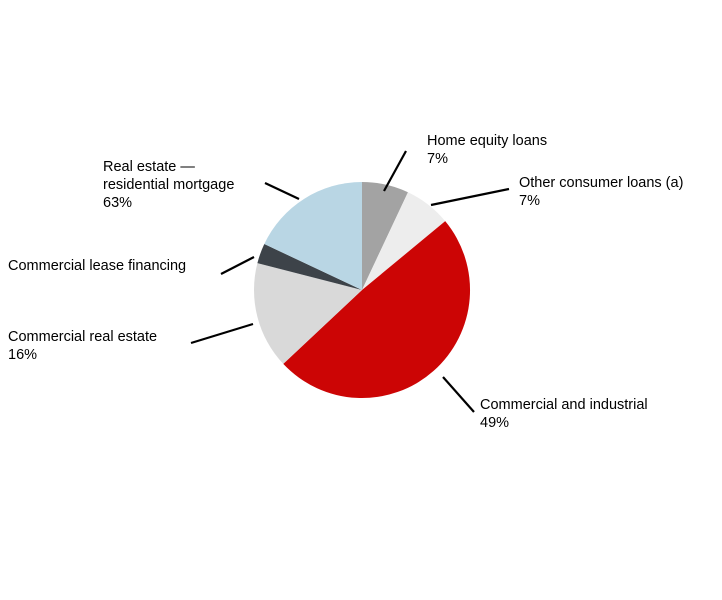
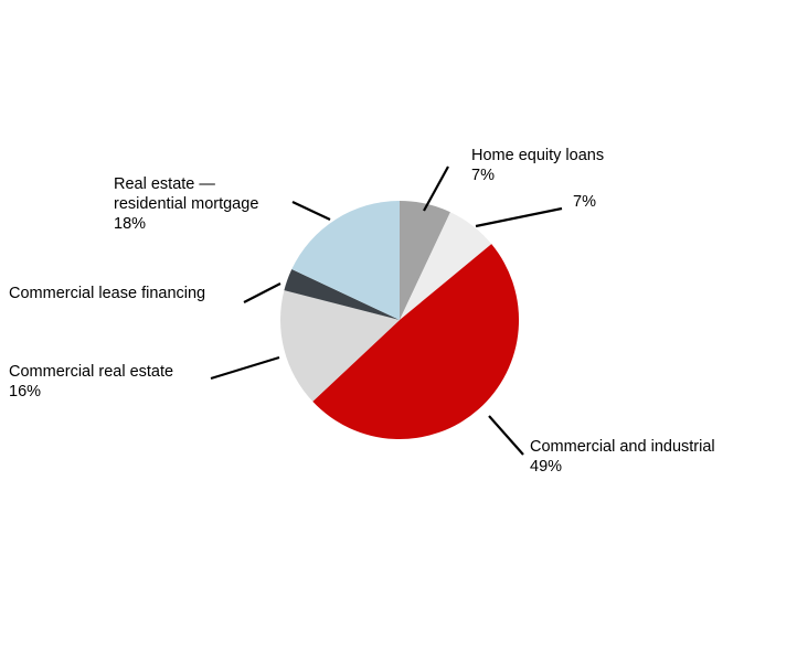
  Home equity loans
  7%
- Other consumer loans (a)
  7%
  Real estate —
  residential mortgage
- 63%
+ 18%
  Commercial lease financing
  Commercial real estate
  16%
  Commercial and industrial
  49%
